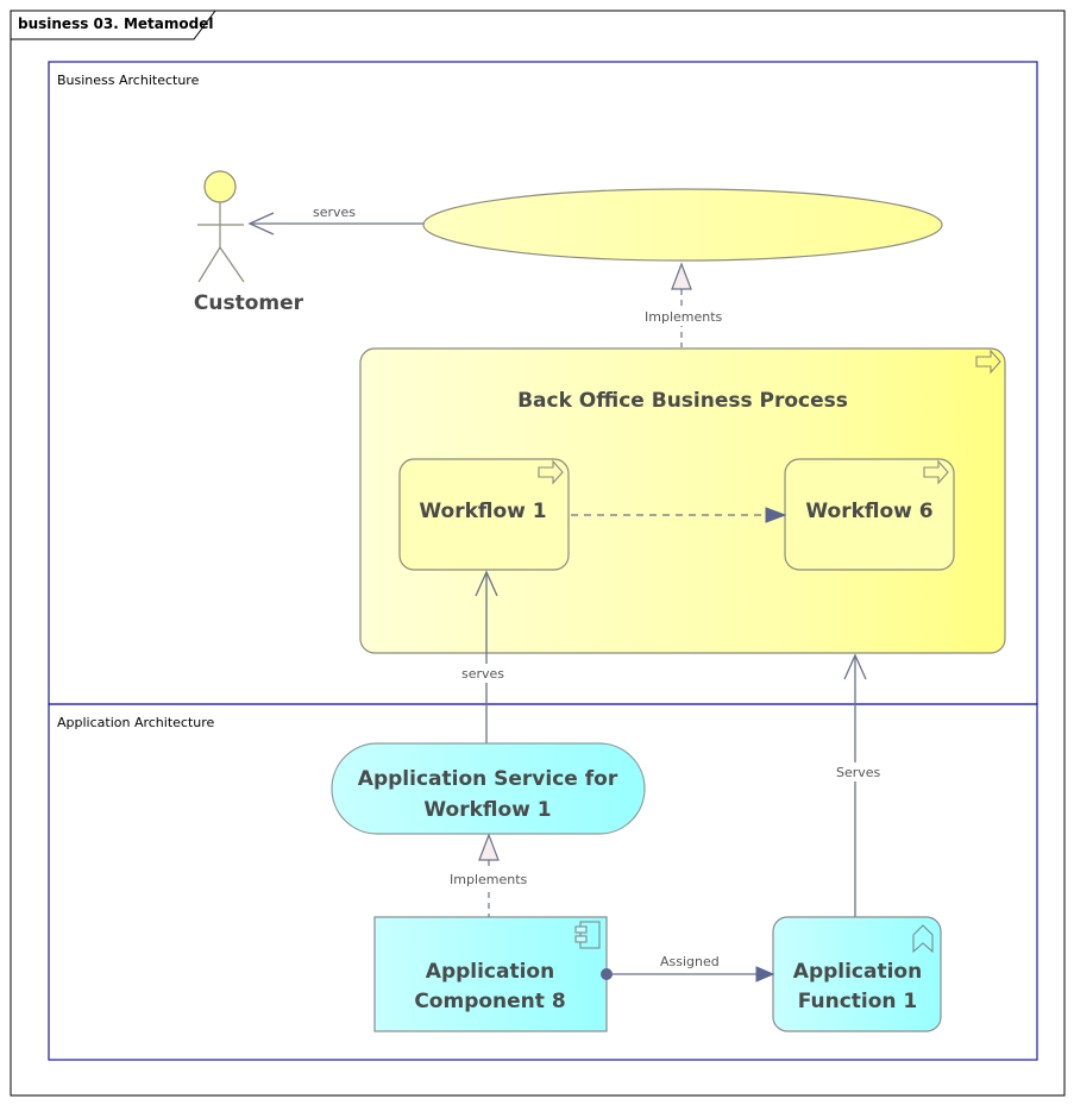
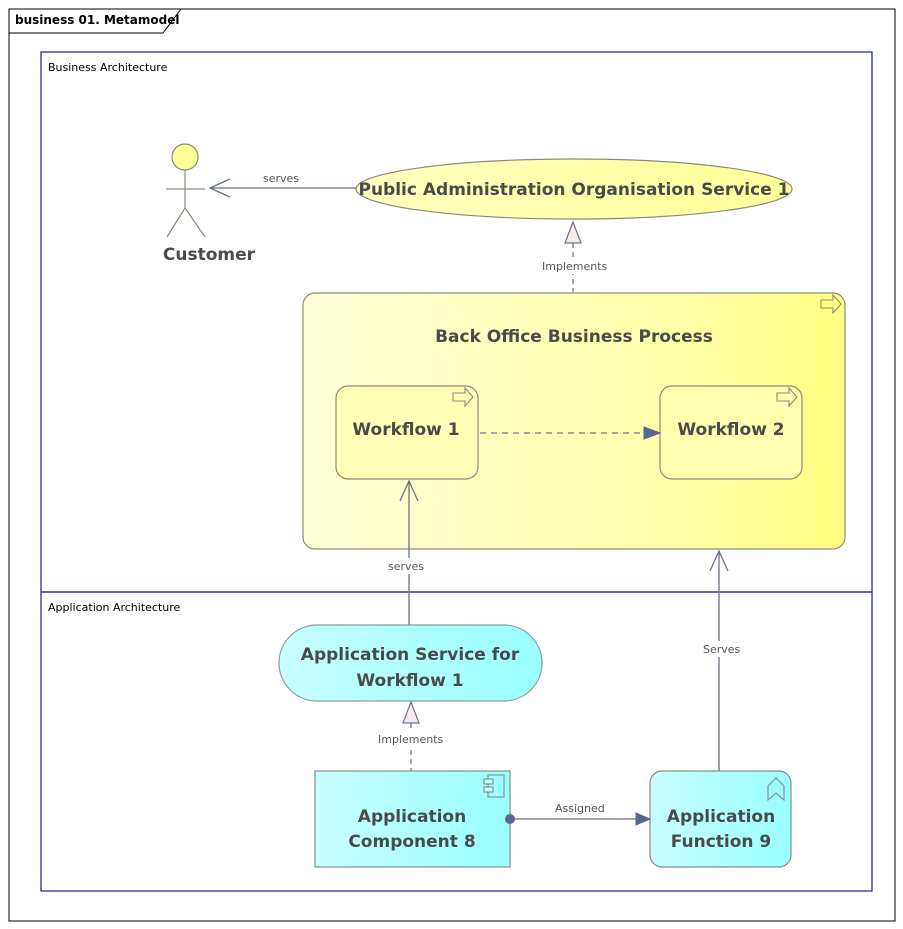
- business 03. Metamodel
+ business 01. Metamodel
  Business Architecture
  Application Architecture
  serves
  Implements
  Back Office Business Process
  Workflow 1
- Workflow 6
+ Workflow 2
+ Public Administration Organisation Service 1
  Customer
  serves
  Serves
  Application Service for
  Workflow 1
  Implements
  Application
  Component 8
  Application
- Function 1
+ Function 9
  Assigned
